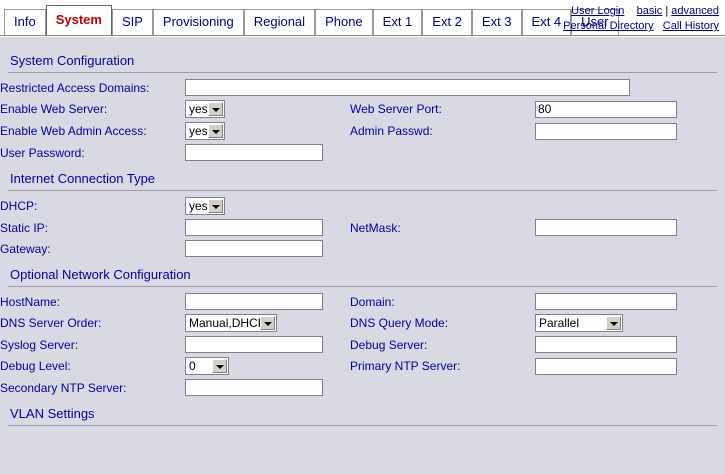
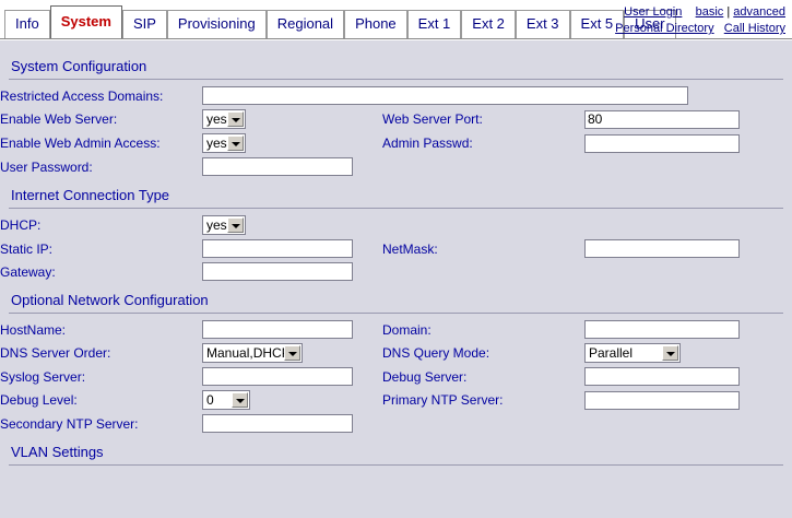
- Info System SIP Provisioning Regional Phone Ext 1 Ext 2 Ext 3 Ext 4 User
+ Info System SIP Provisioning Regional Phone Ext 1 Ext 2 Ext 3 Ext 5 User
  User Login basic | advanced
  Personal Directory Call History
  System Configuration
  Restricted Access Domains:
  Enable Web Server:	yes	Web Server Port:	80
  Enable Web Admin Access:	yes	Admin Passwd:
  User Password:
  Internet Connection Type
  DHCP:	yes
  Static IP:		NetMask:
  Gateway:
  Optional Network Configuration
  HostName:		Domain:
  DNS Server Order:	Manual,DHC	DNS Query Mode:	Parallel
  Syslog Server:		Debug Server:
  Debug Level:	0	Primary NTP Server:
  Secondary NTP Server:
  VLAN Settings
